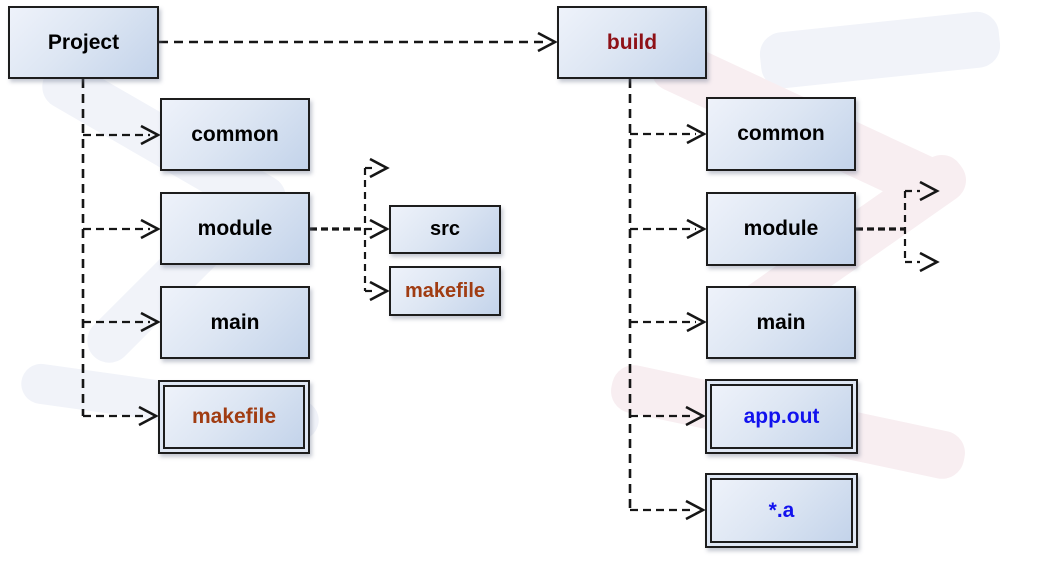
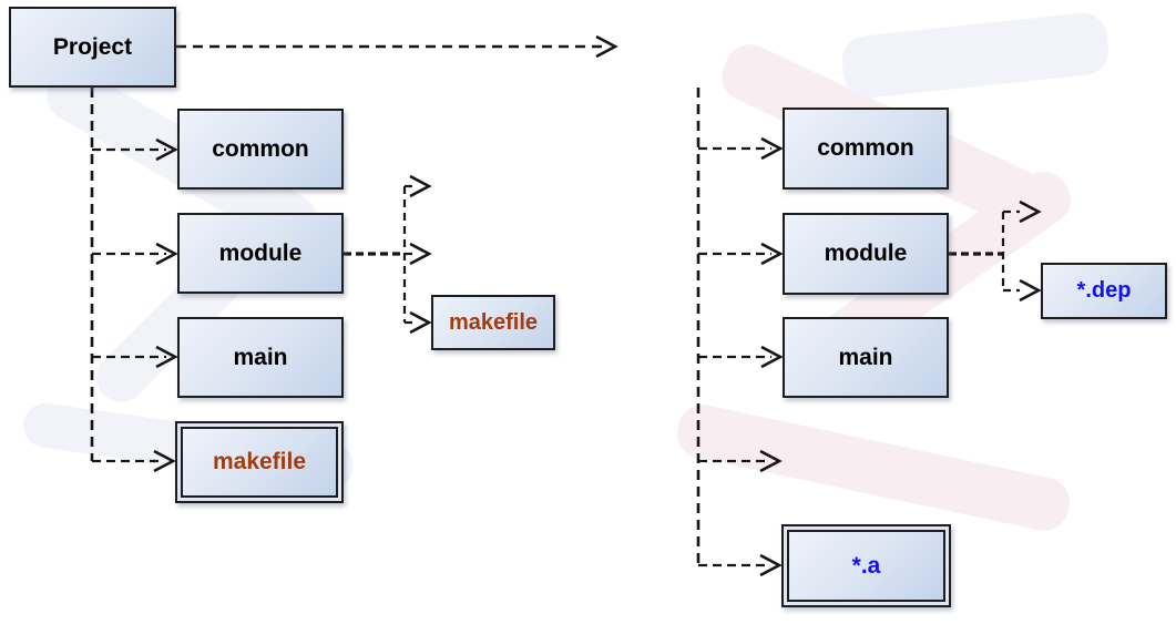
  Project
  common
  module
  main
  makefile
- src
  makefile
- build
  common
  module
  main
- app.out
  *.a
+ *.dep
